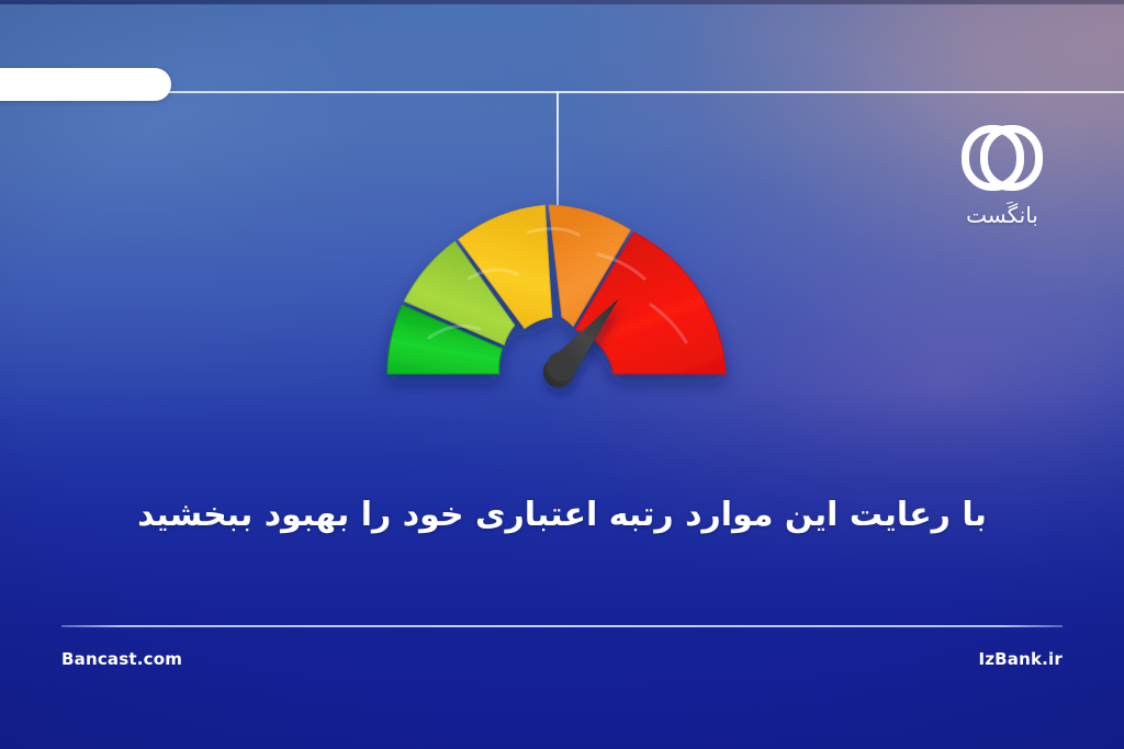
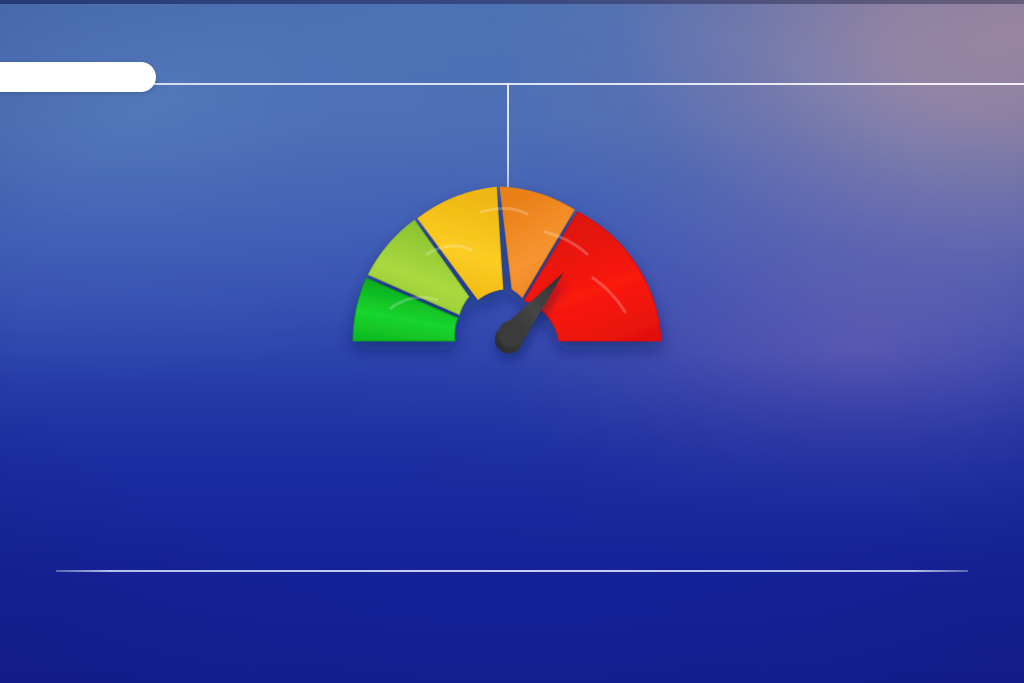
- بانگَست
- با رعایت این موارد رتبه اعتباری خود را بهبود ببخشید
- Bancast.com
- IzBank.ir
